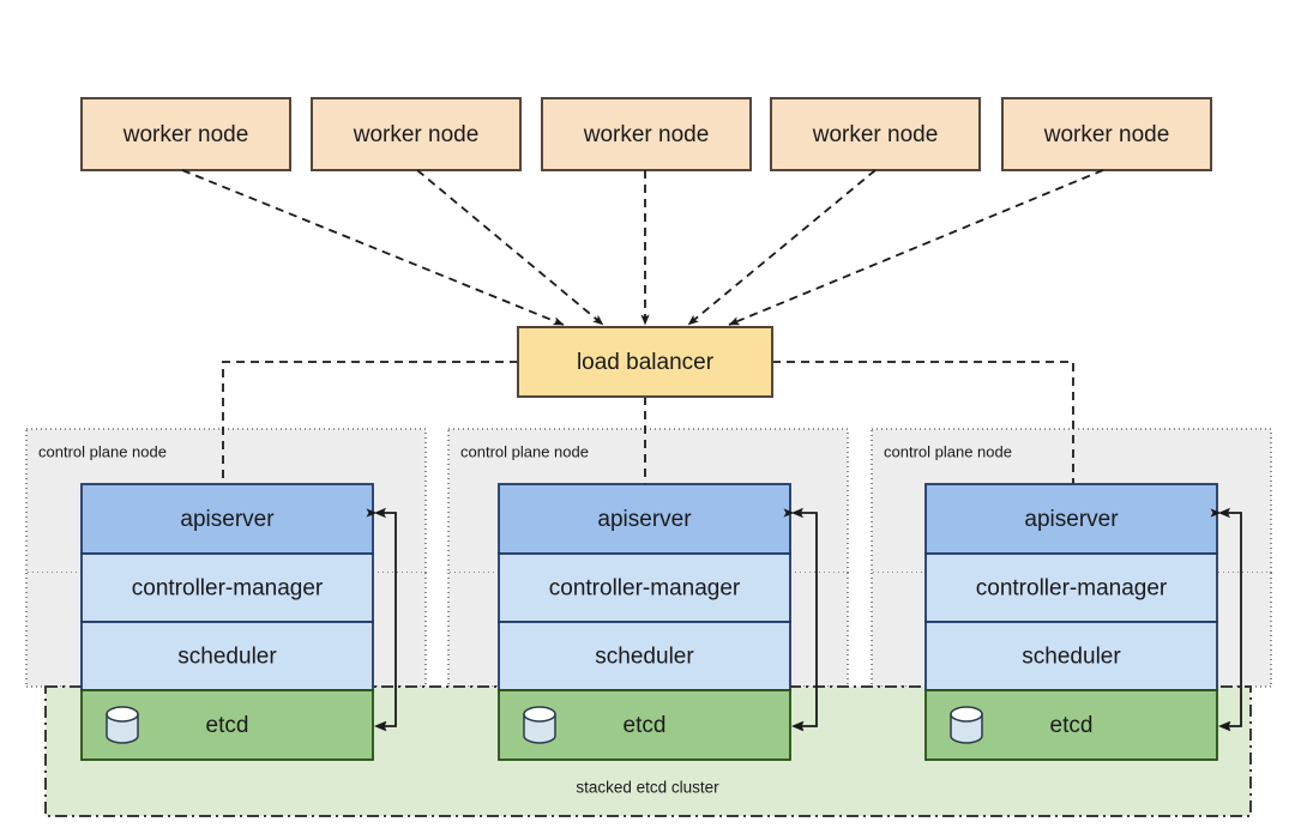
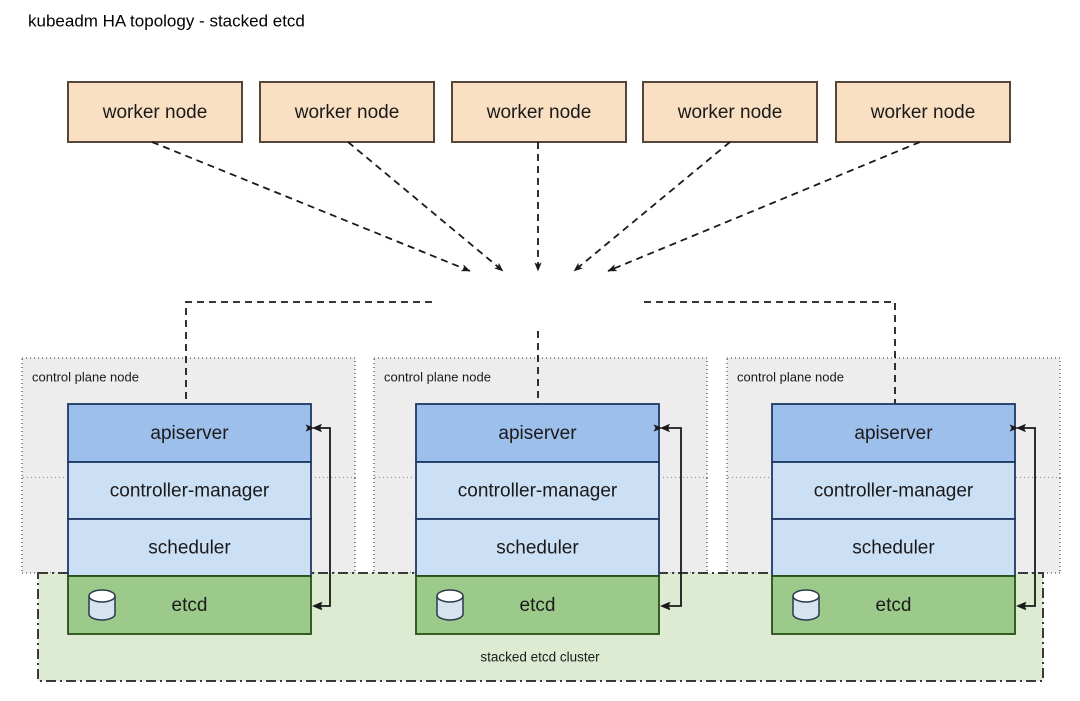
+ kubeadm HA topology - stacked etcd
  control plane node
  control plane node
  control plane node
  stacked etcd cluster
  apiserver
  controller-manager
  scheduler
  etcd
  apiserver
  controller-manager
  scheduler
  etcd
  apiserver
  controller-manager
  scheduler
  etcd
  worker node
  worker node
  worker node
  worker node
  worker node
- load balancer
